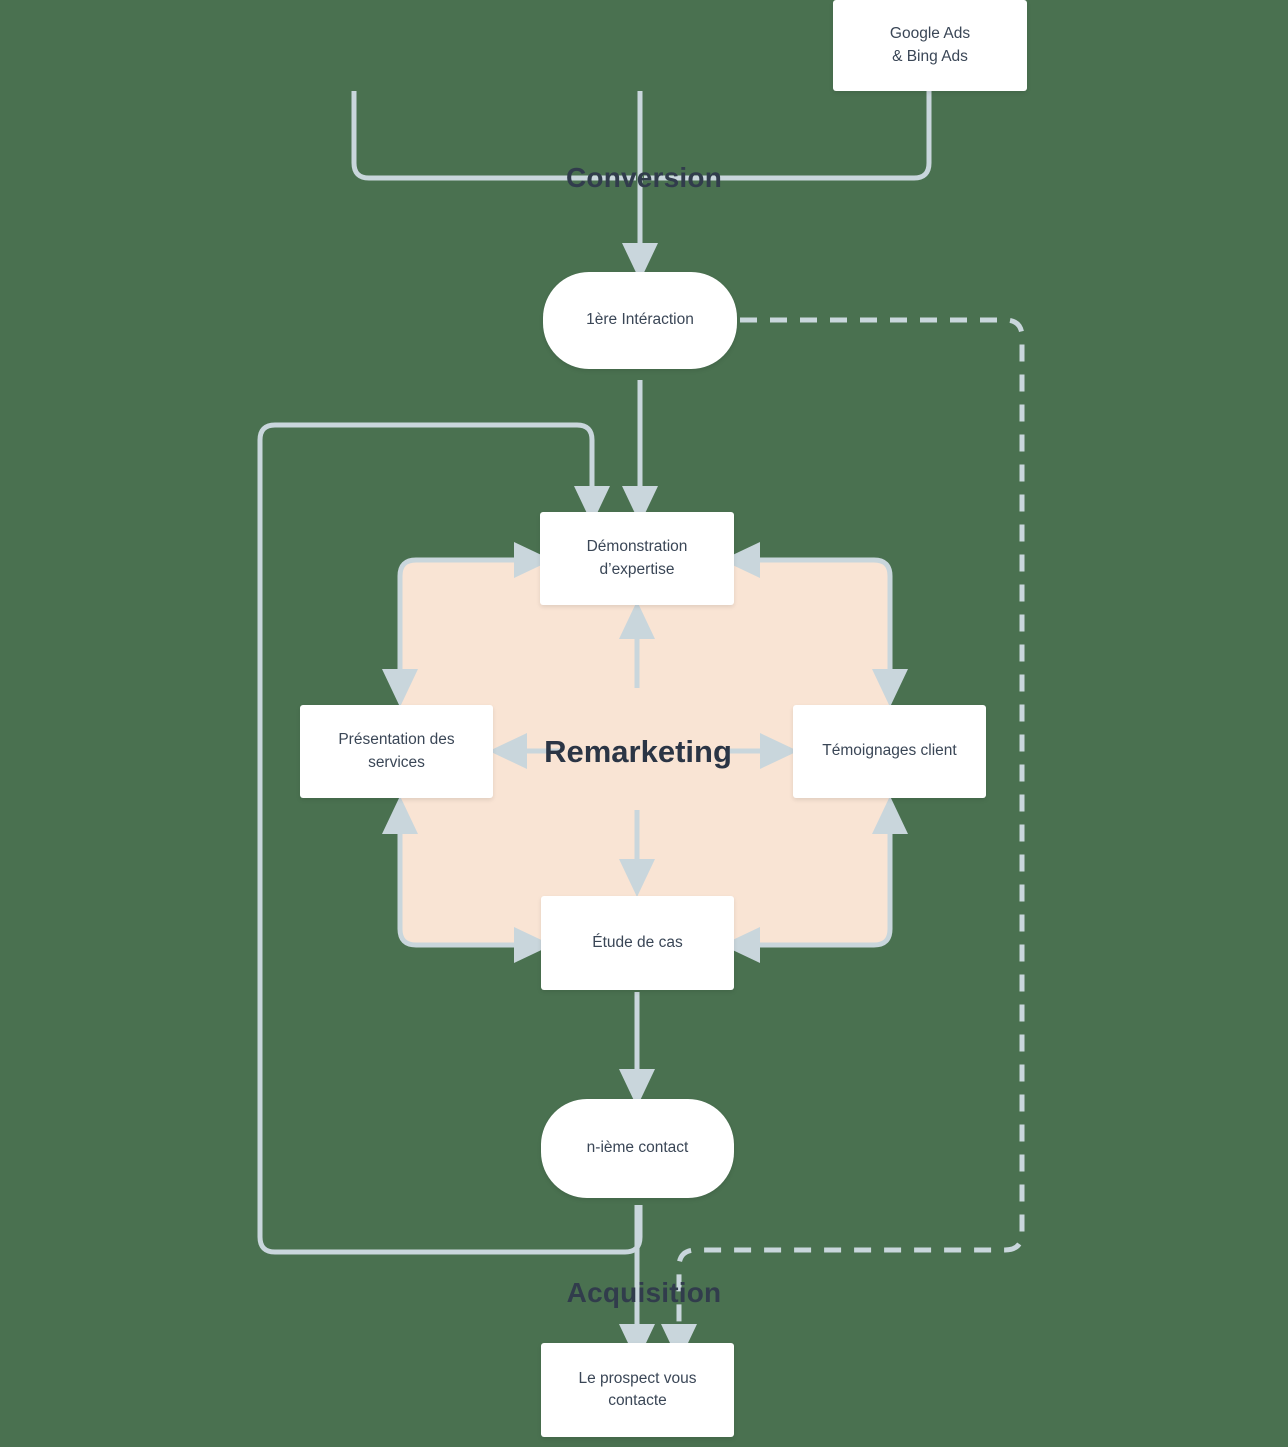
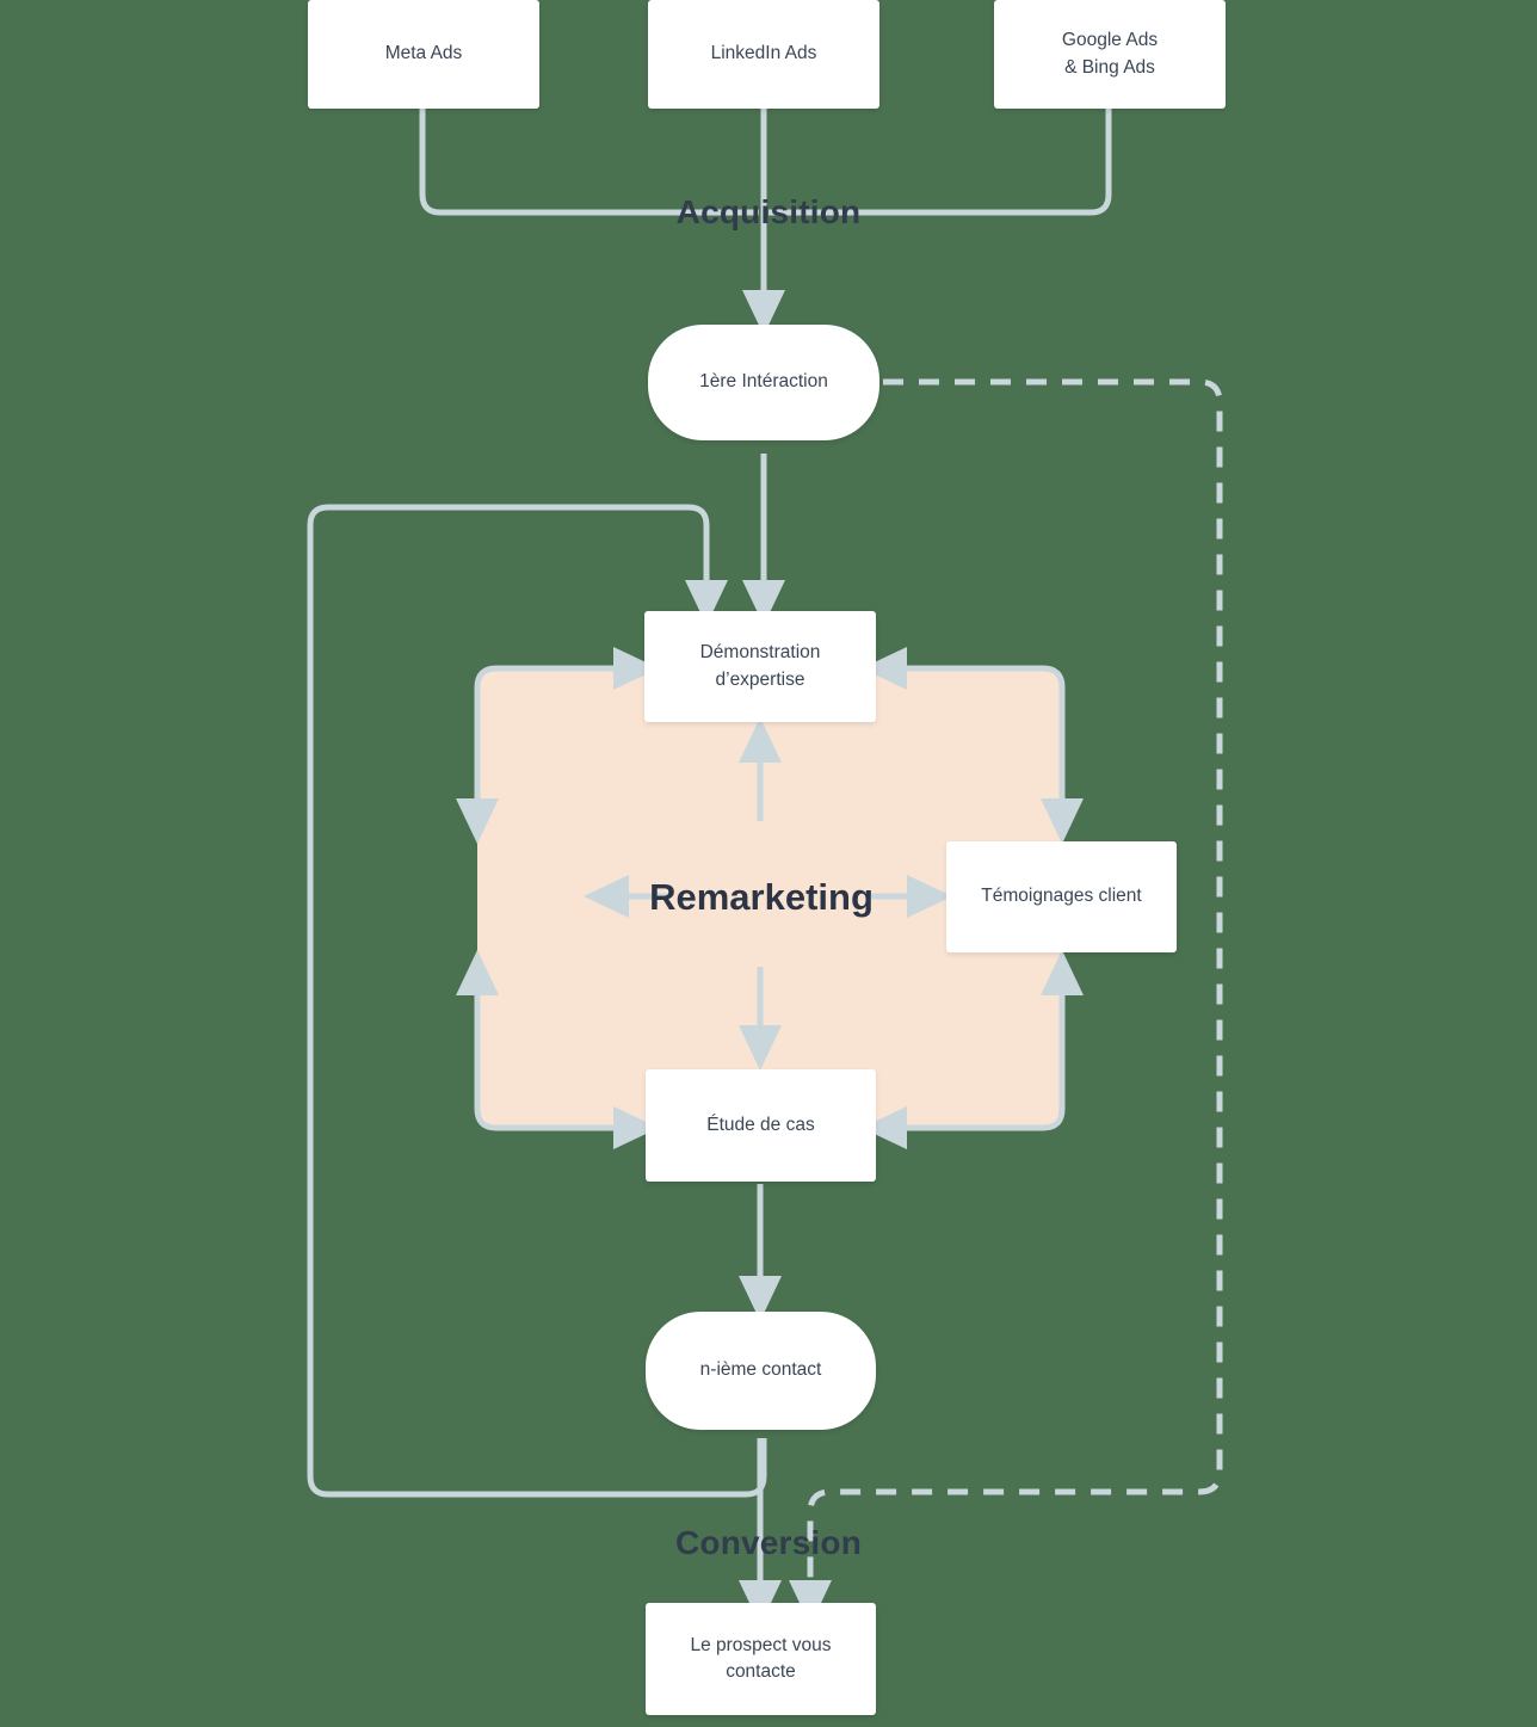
+ Meta Ads
+ LinkedIn Ads
  Google Ads
  & Bing Ads
- Conversion
+ Acquisition
  1ère Intéraction
  Démonstration
  d’expertise
- Présentation des
- services
  Témoignages client
  Étude de cas
  Remarketing
  n-ième contact
- Acquisition
+ Conversion
  Le prospect vous
  contacte
